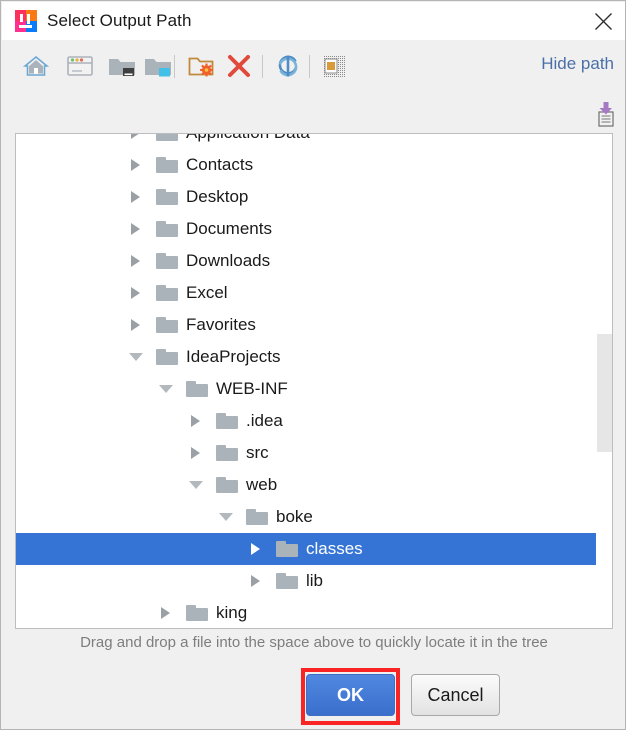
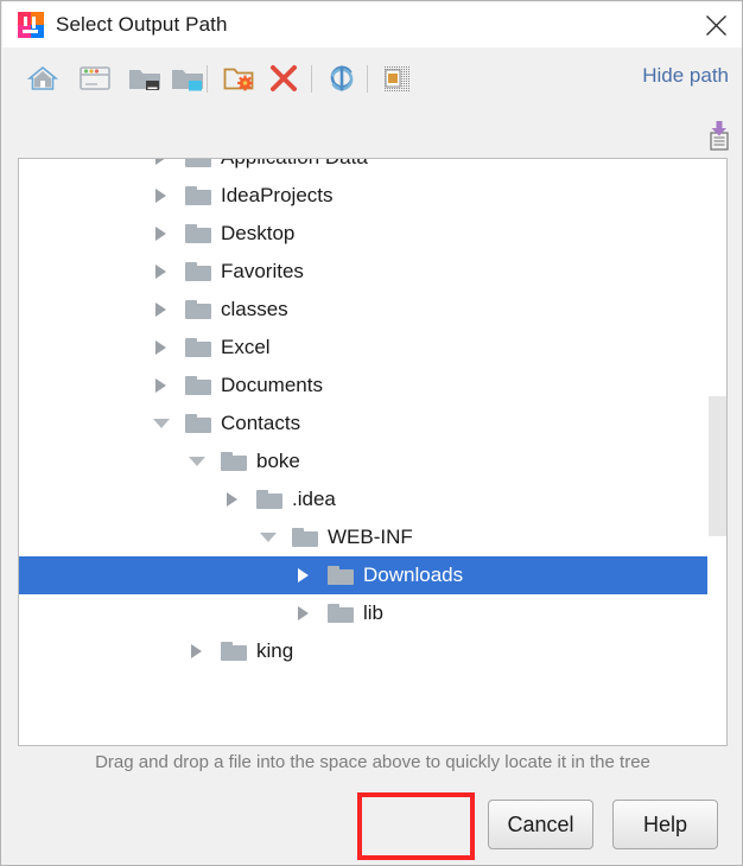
  Select Output Path
  Hide path
- Contacts
+ IdeaProjects
  Desktop
- Documents
+ Favorites
- Downloads
+ classes
  Excel
- Favorites
+ Documents
- IdeaProjects
+ Contacts
- WEB-INF
+ boke
  .idea
- src
- web
- boke
+ WEB-INF
- classes
+ Downloads
  lib
  king
  Drag and drop a file into the space above to quickly locate it in the tree
- OK
  Cancel
+ Help
